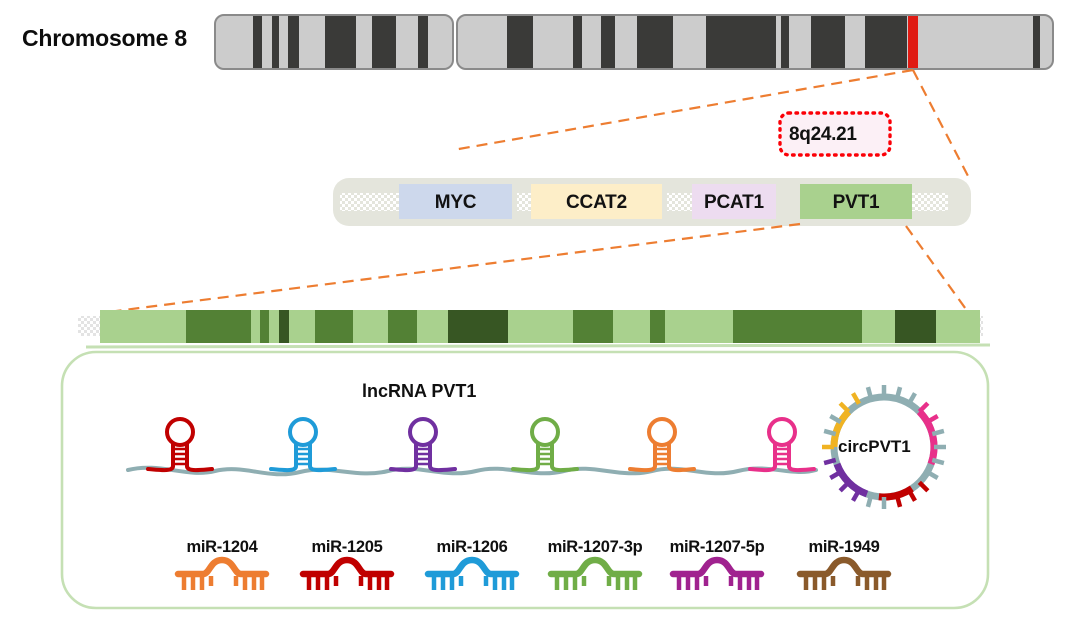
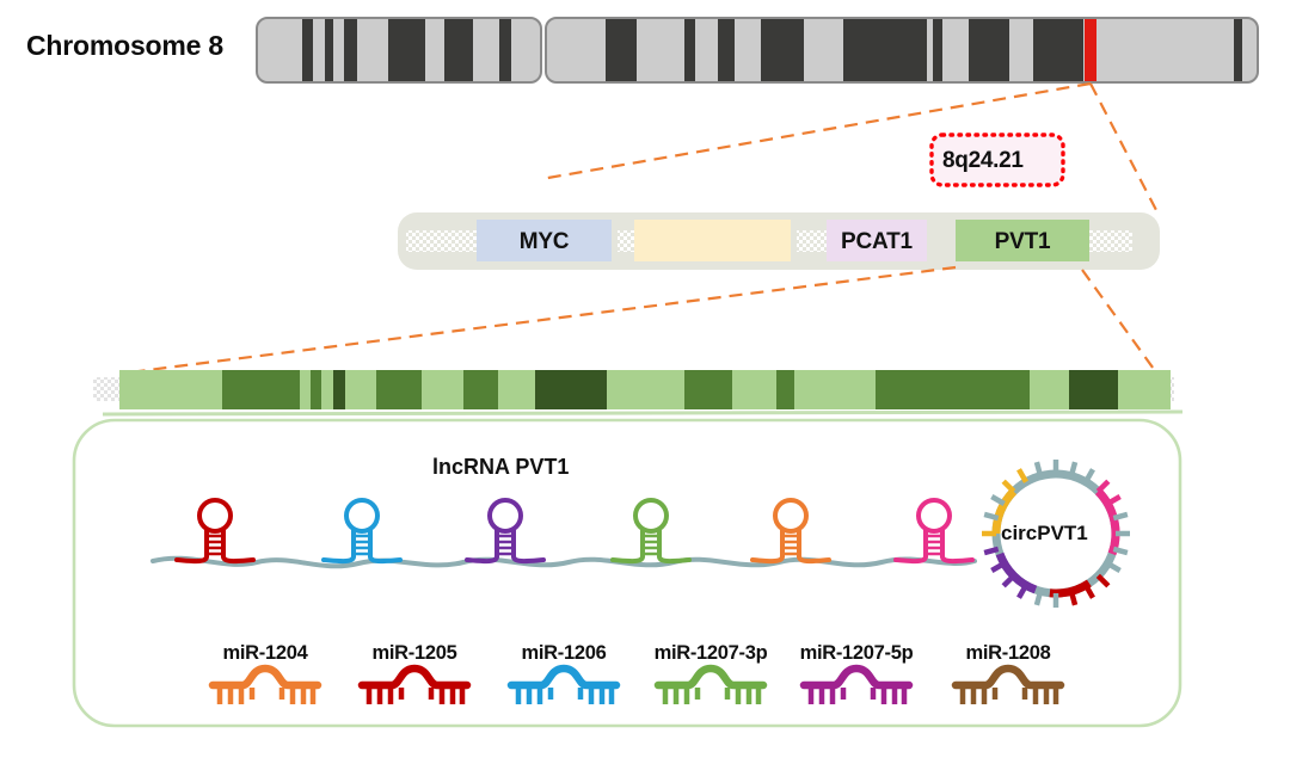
  Chromosome 8
  8q24.21
  MYC
- CCAT2
  PCAT1
  PVT1
  lncRNA PVT1
  circPVT1
  miR-1204
  miR-1205
  miR-1206
  miR-1207-3p
  miR-1207-5p
- miR-1949
+ miR-1208
